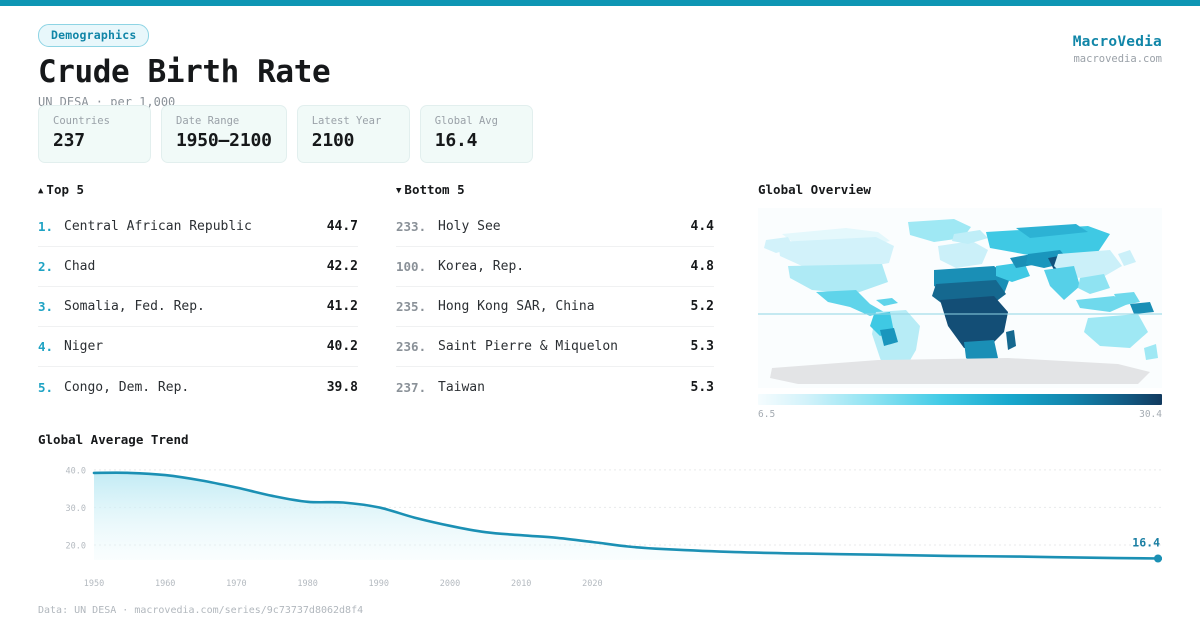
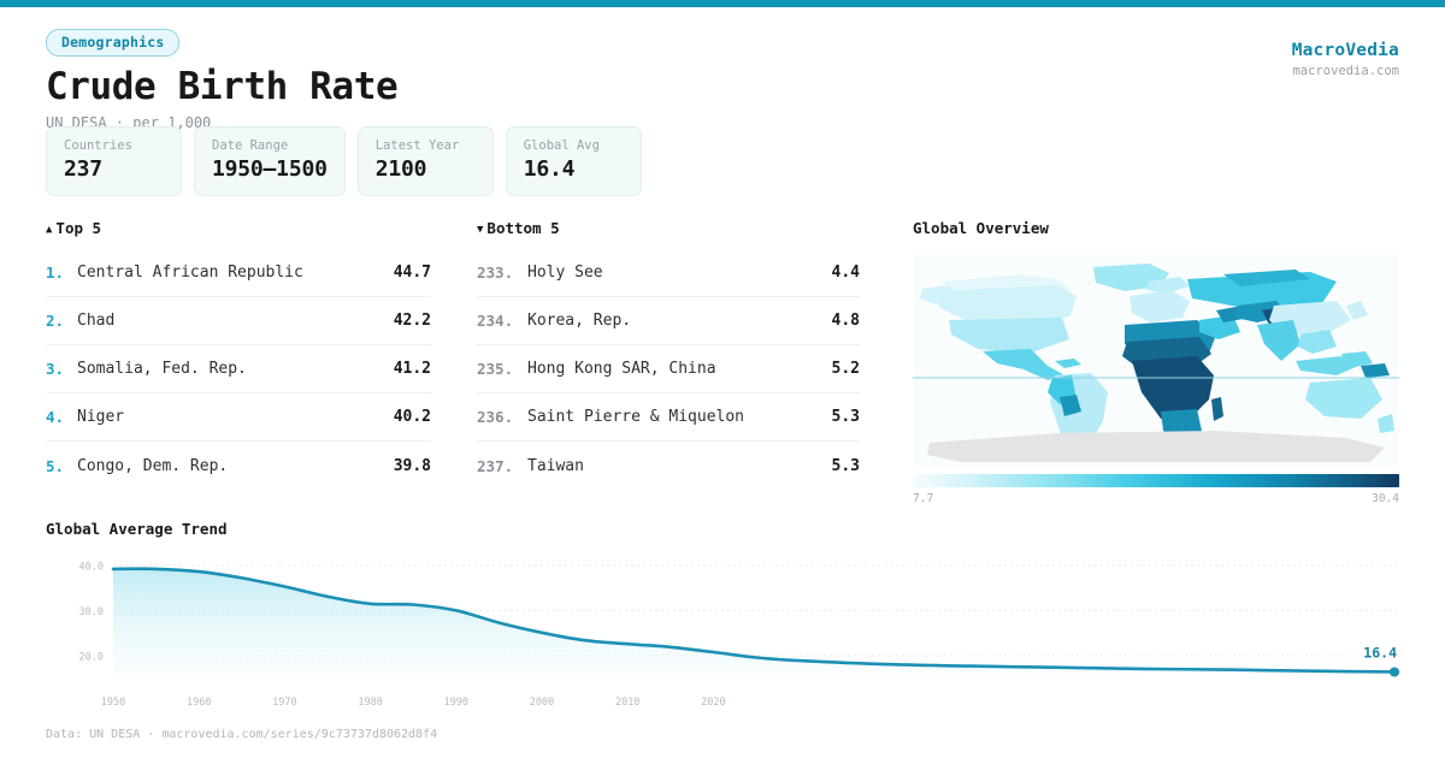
  Demographics
  Crude Birth Rate
  UN DESA · per 1,000
  MacroVedia
  macrovedia.com
  Countries
  237
  Date Range
- 1950–2100
+ 1950–1500
  Latest Year
  2100
  Global Avg
  16.4
  ▲ Top 5
  1.
  Central African Republic
  44.7
  2.
  Chad
  42.2
  3.
  Somalia, Fed. Rep.
  41.2
  4.
  Niger
  40.2
  5.
  Congo, Dem. Rep.
  39.8
  ▼ Bottom 5
  233.
  Holy See
  4.4
- 100.
+ 234.
  Korea, Rep.
  4.8
  235.
  Hong Kong SAR, China
  5.2
  236.
  Saint Pierre & Miquelon
  5.3
  237.
  Taiwan
  5.3
  Global Overview
- 6.5
+ 7.7
  30.4
  Global Average Trend
  40.0
  30.0
  20.0
  16.4
  1950
  1960
  1970
  1980
  1990
  2000
  2010
  2020
  Data: UN DESA · macrovedia.com/series/9c73737d8062d8f4
